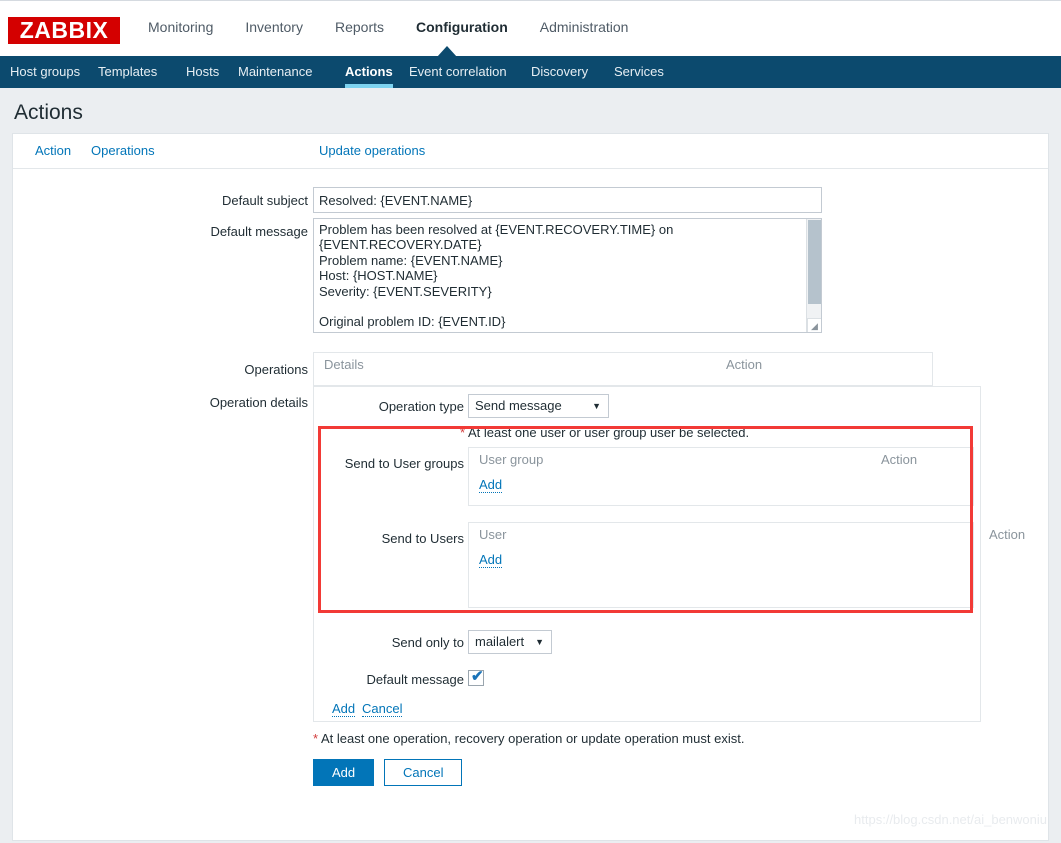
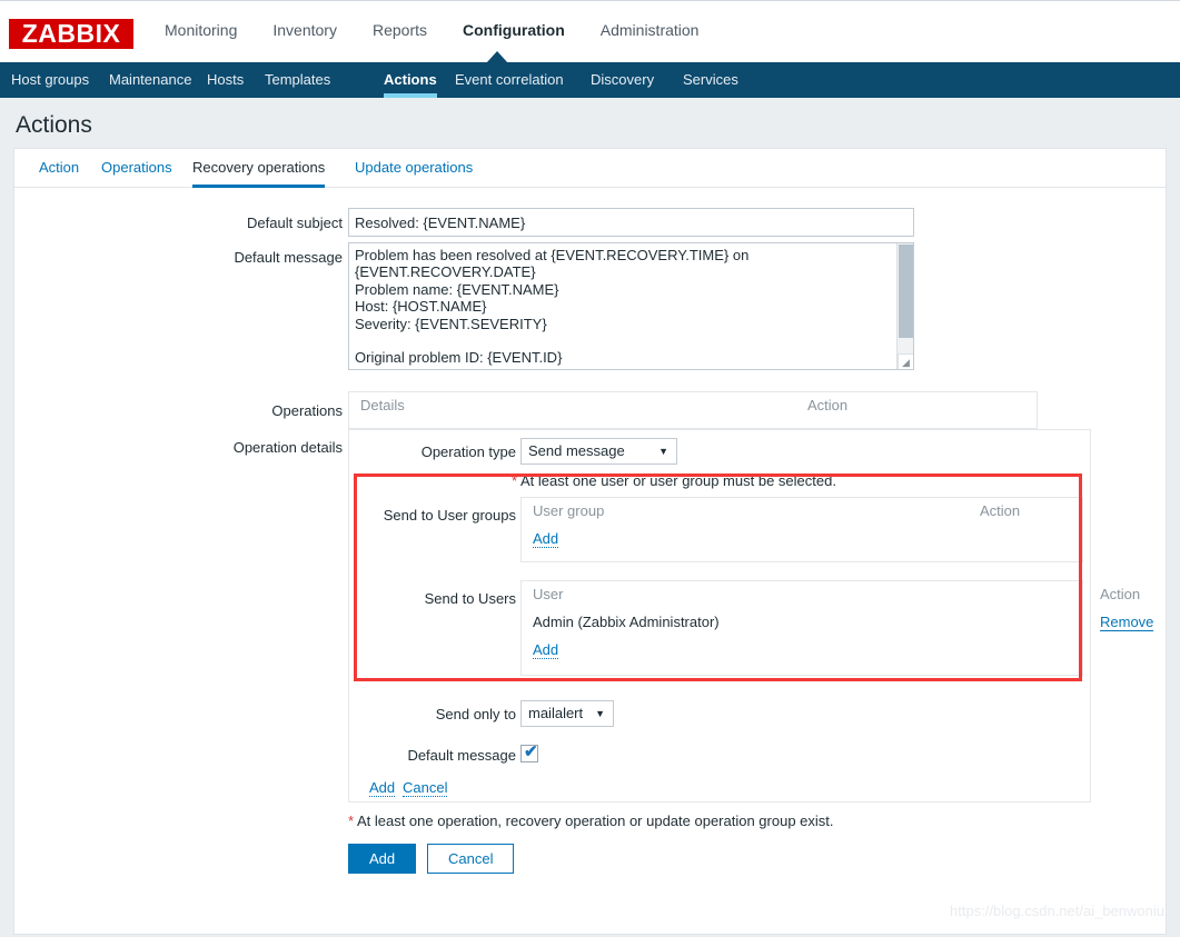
  ZABBIX
  Monitoring
  Inventory
  Reports
  Configuration
  Administration
  Host groups
- Templates
+ Maintenance
  Hosts
- Maintenance
+ Templates
  Actions
  Event correlation
  Discovery
  Services
  Actions
  Action
  Operations
+ Recovery operations
  Update operations
  Default subject
  Resolved: {EVENT.NAME}
  Default message
  Problem has been resolved at {EVENT.RECOVERY.TIME} on
  {EVENT.RECOVERY.DATE}
  Problem name: {EVENT.NAME}
  Host: {HOST.NAME}
  Severity: {EVENT.SEVERITY}
  Original problem ID: {EVENT.ID}
  ◢
  Operations
  Details
  Action
  Operation details
  Operation type
  Send message
  ▼
- * At least one user or user group user be selected.
+ * At least one user or user group must be selected.
  Send to User groups
  User group
  Action
  Add
  Send to Users
  User
  Action
+ Admin (Zabbix Administrator)
+ Remove
  Add
  Send only to
  mailalert
  ▼
  Default message
  ✔
  Add
  Cancel
- * At least one operation, recovery operation or update operation must exist.
+ * At least one operation, recovery operation or update operation group exist.
  Add
  Cancel
